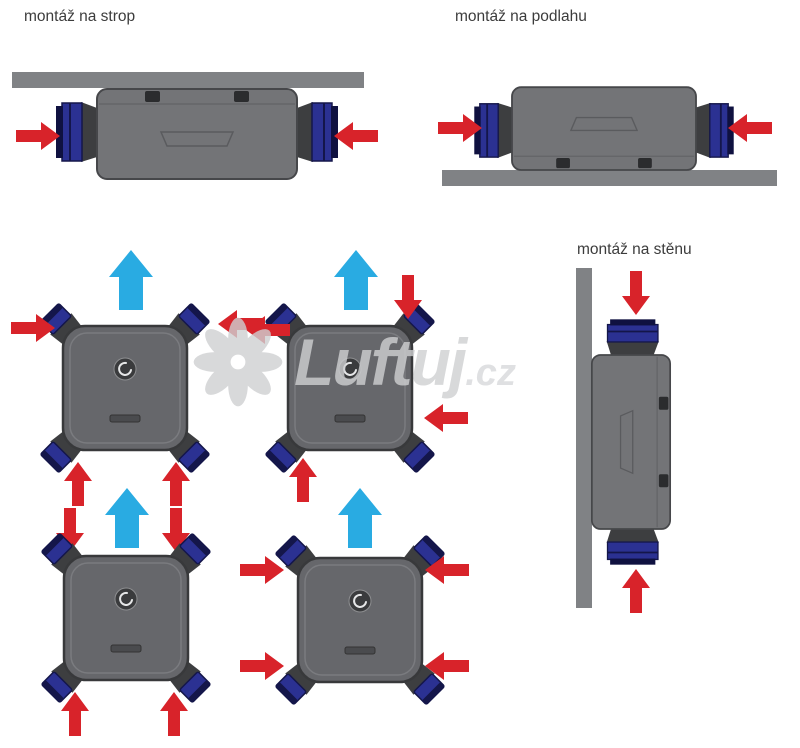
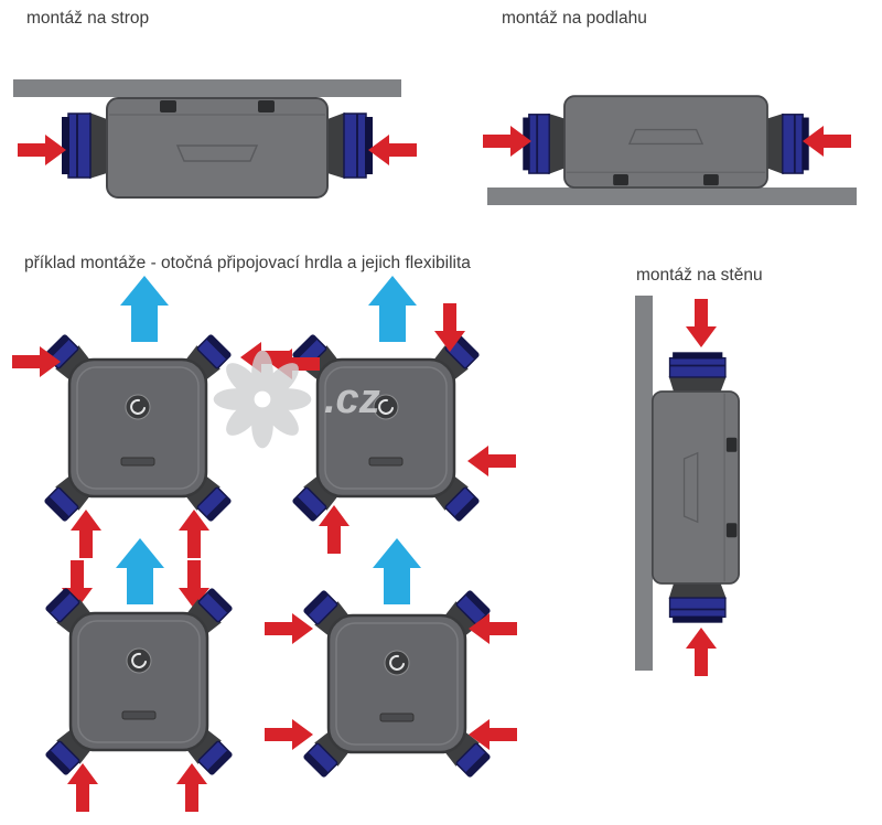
  montáž na strop
  montáž na podlahu
+ příklad montáže - otočná připojovací hrdla a jejich flexibilita
  montáž na stěnu
- Luftuj
  .cz
